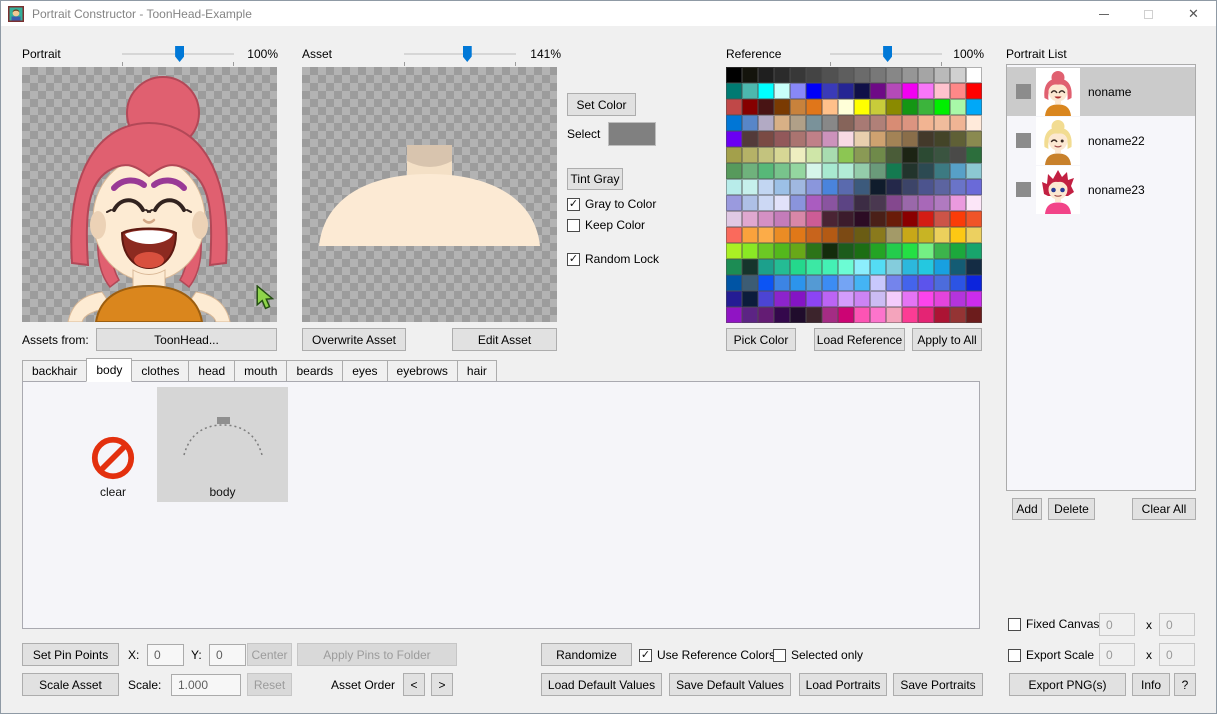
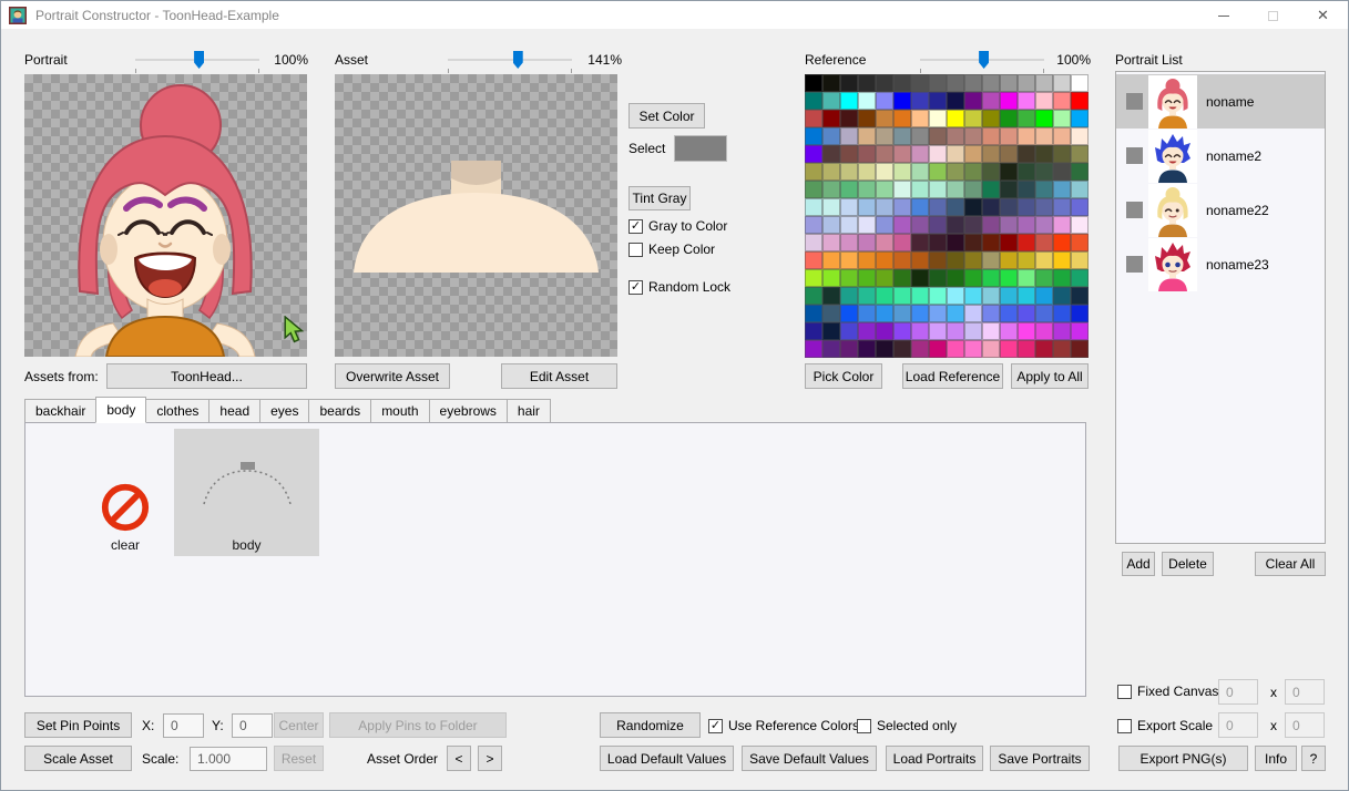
  Portrait Constructor - ToonHead-Example
  ✕
  Portrait
  100%
  Asset
  141%
  Set Color
  Select
  Tint Gray
  ✓
  Gray to Color
  Keep Color
  ✓
  Random Lock
  Reference
  100%
  Pick Color
  Load Reference
  Apply to All
  Portrait List
  noname
+ noname2
  noname22
  noname23
  Add
  Delete
  Clear All
  Fixed Canvas
  0
  x
  0
  Export Scale
  0
  x
  0
  Assets from:
  ToonHead...
  Overwrite Asset
  Edit Asset
  backhair
  body
  clothes
  head
- mouth
+ eyes
  beards
- eyes
+ mouth
  eyebrows
  hair
  clear
  body
  Set Pin Points
  X:
  0
  Y:
  0
  Center
  Apply Pins to Folder
  Scale Asset
  Scale:
  1.000
  Reset
  Asset Order
  <
  >
  Randomize
  ✓
  Use Reference Color
  Selected only
  Load Default Values
  Save Default Values
  Load Portraits
  Save Portraits
  Export PNG(s)
  Info
  ?
